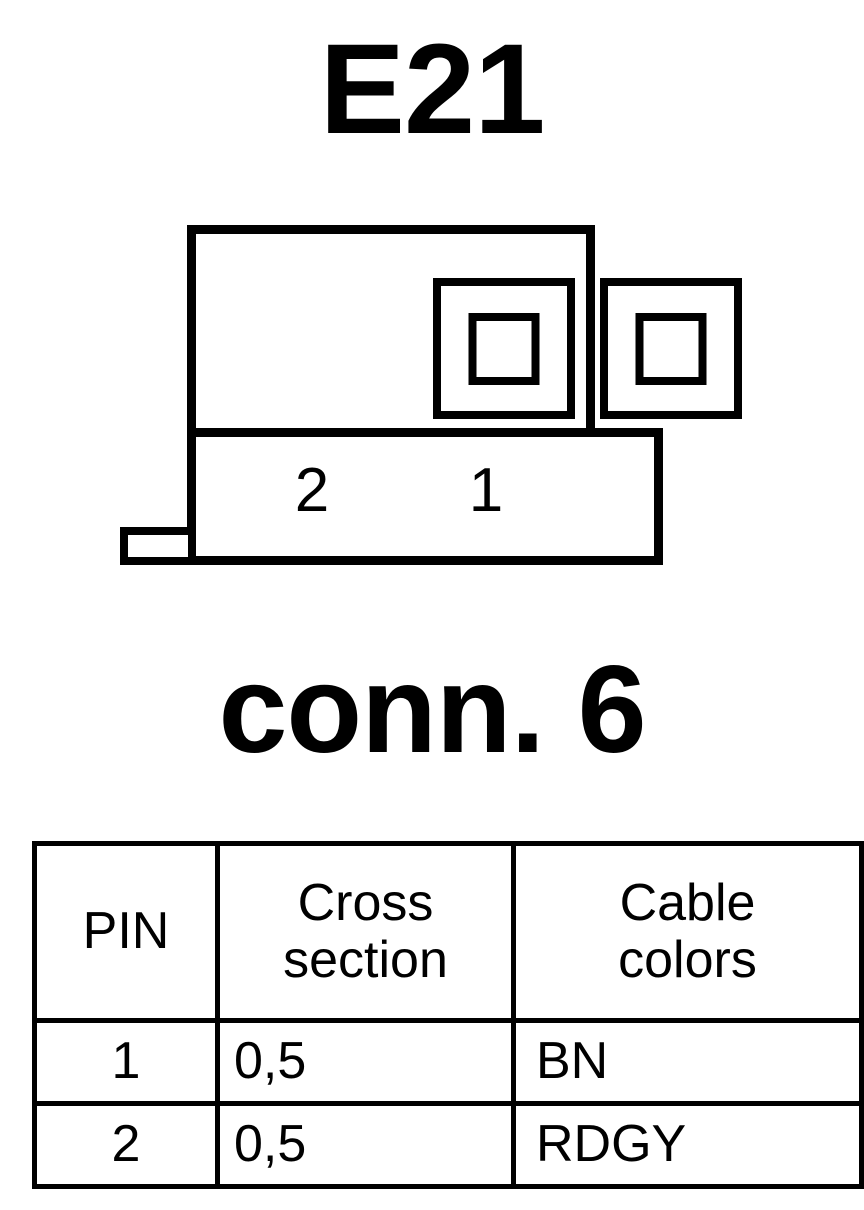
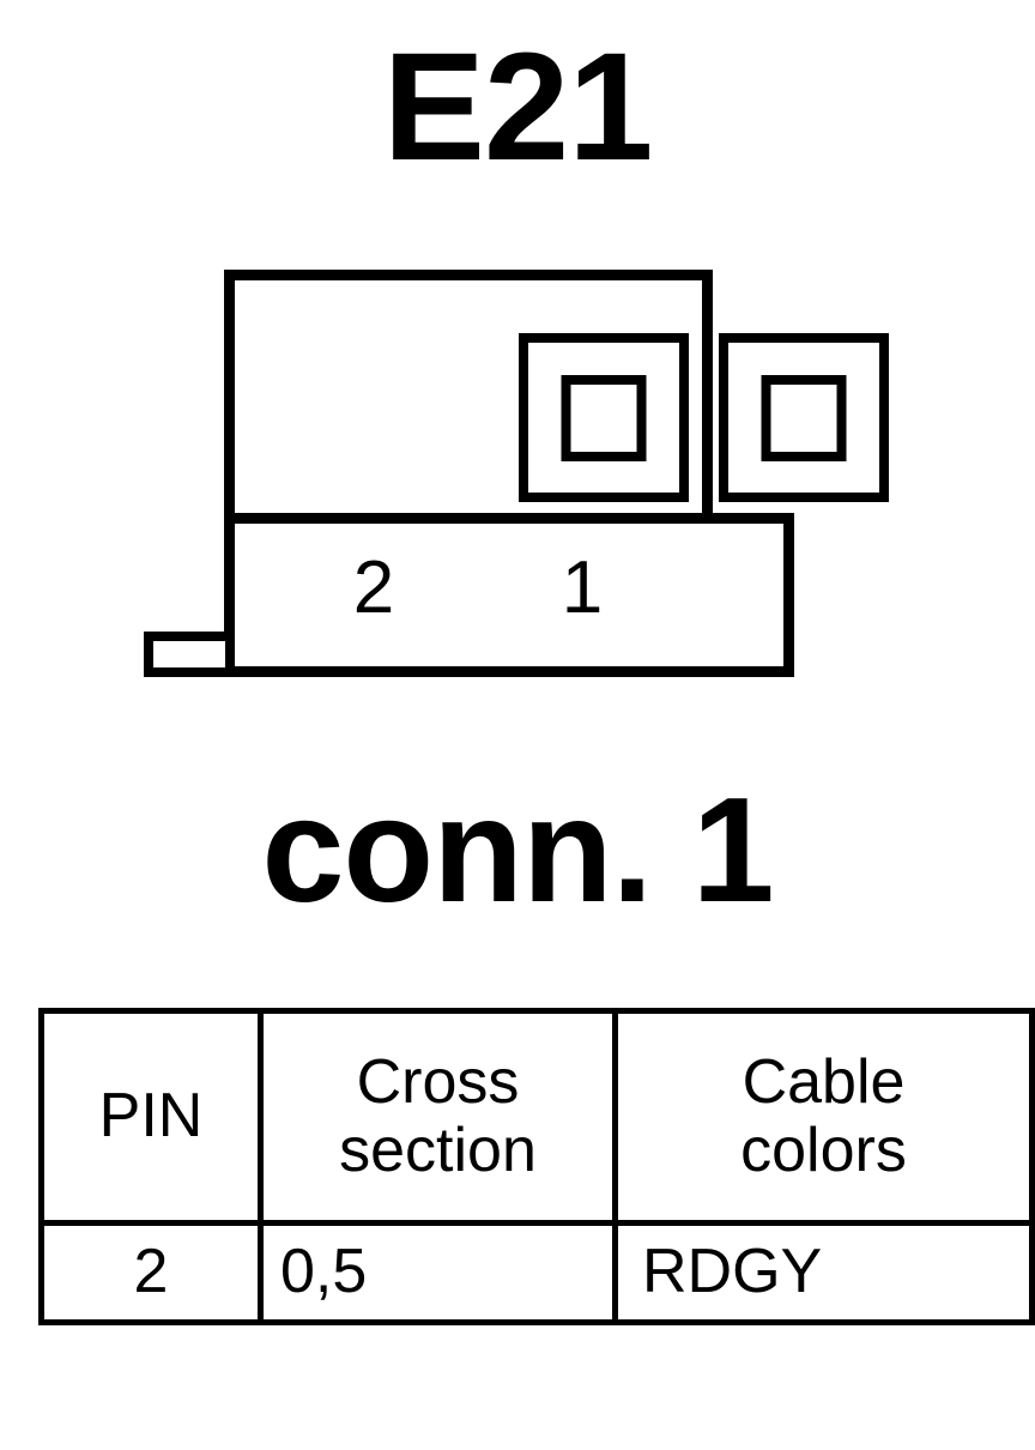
  E21
  2
  1
- conn. 6
+ conn. 1
  PIN	Cross section	Cable colors
- 1	0,5	BN
  2	0,5	RDGY
